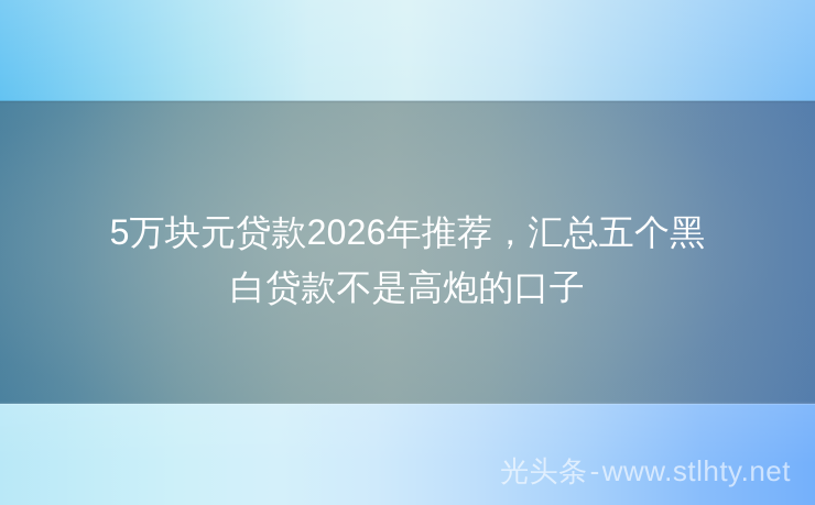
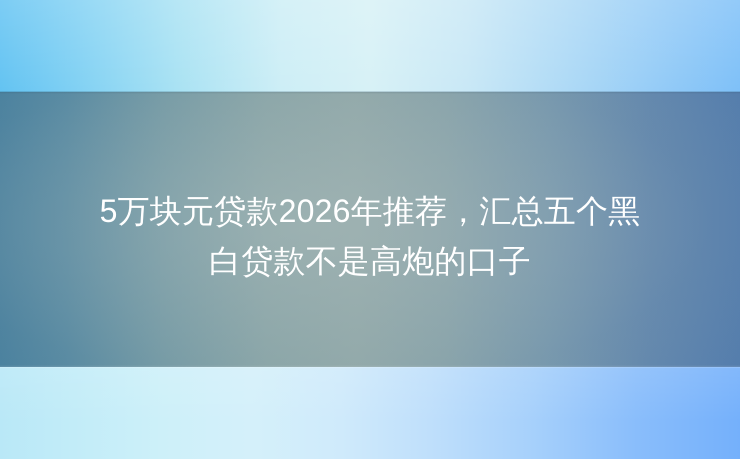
  5万块元贷款2026年推荐，汇总五个黑
  白贷款不是高炮的口子
- 光头条-www.stlhty.net
